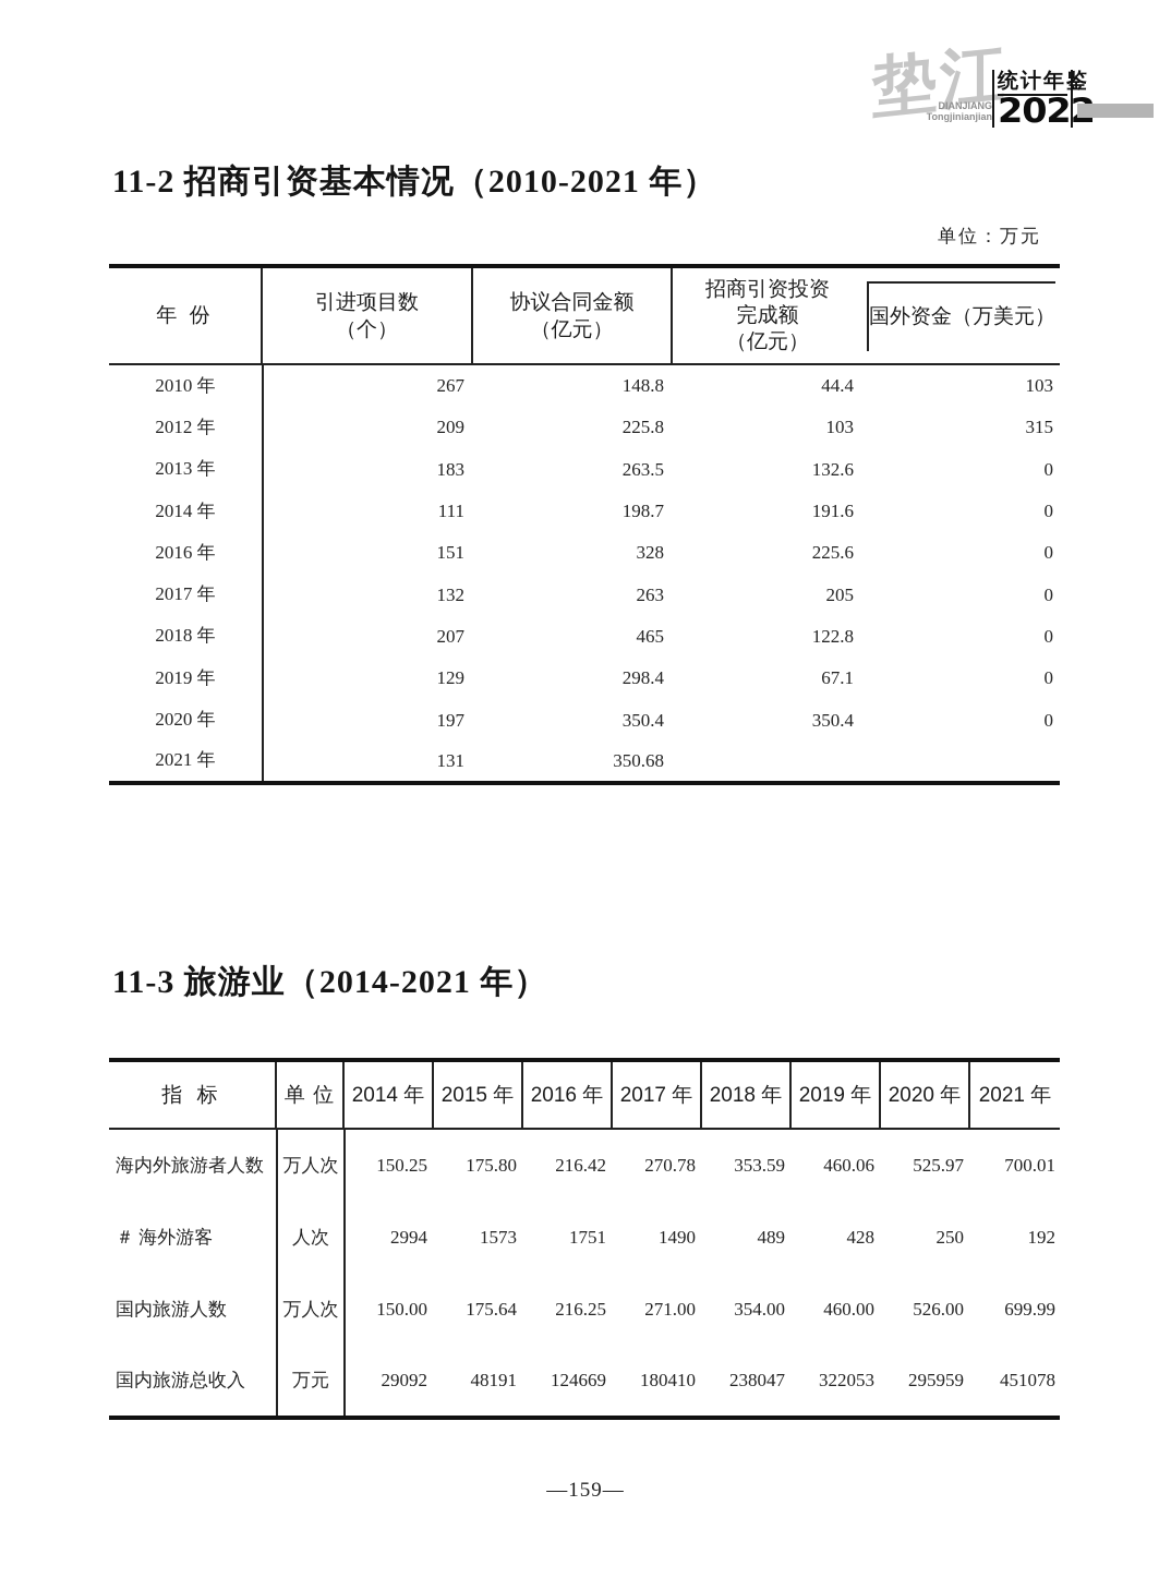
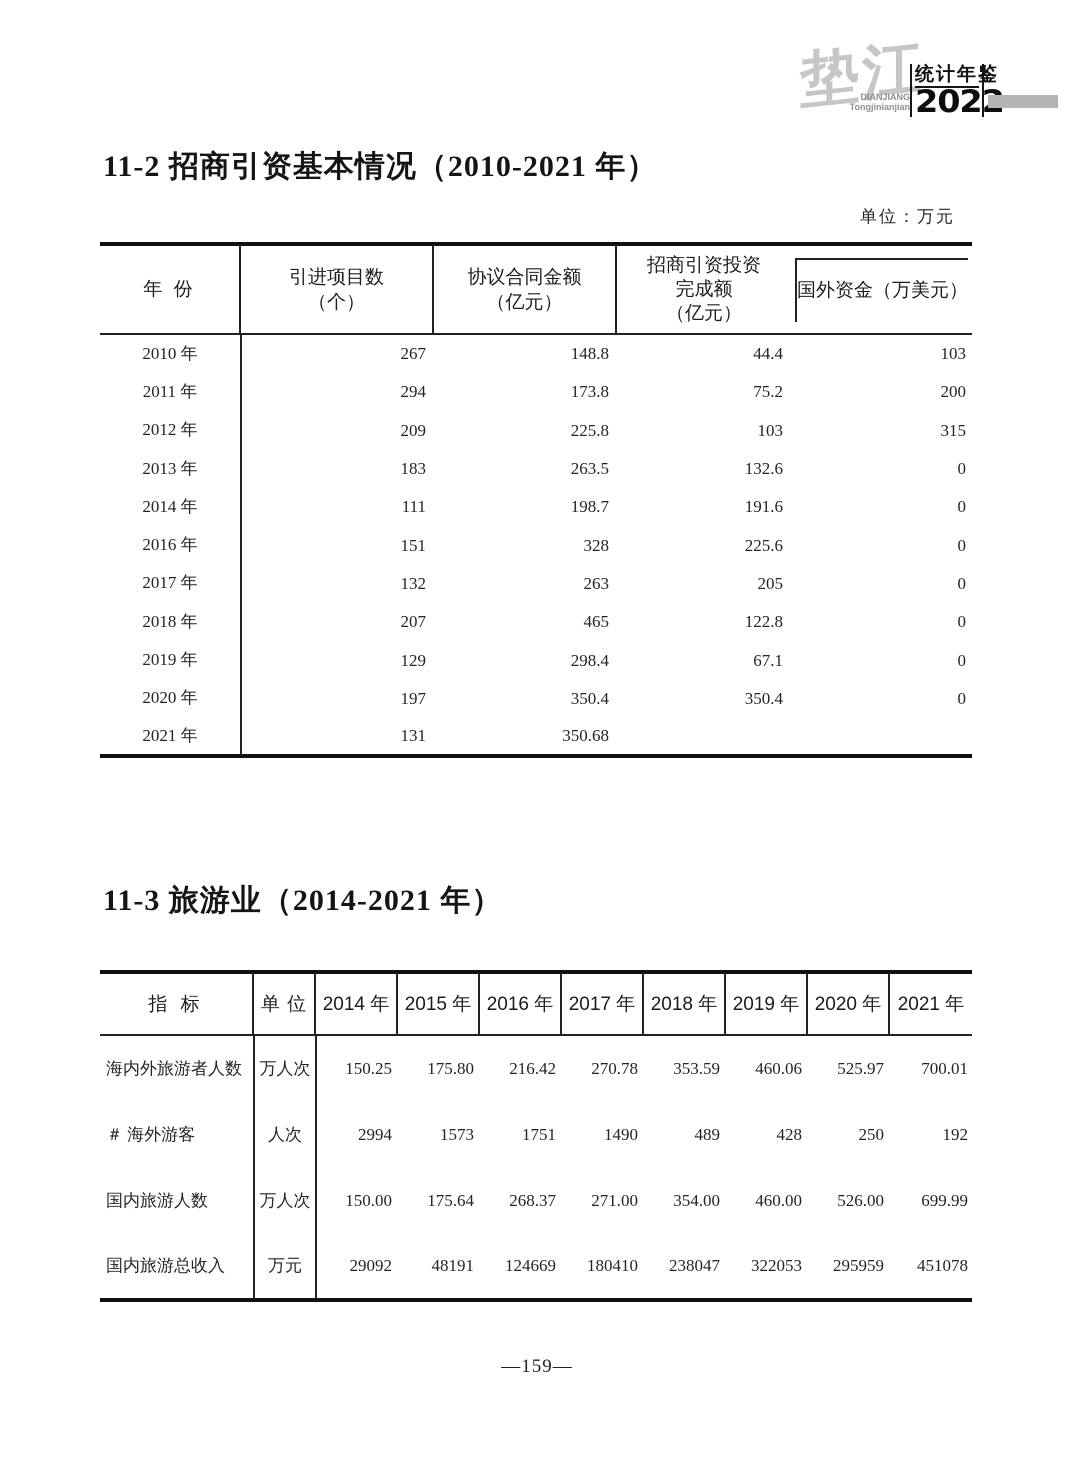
  DIANJIANG
  Tongjinianjian
  统计年鉴
  202
  11-2 招商引资基本情况（2010-2021 年）
  单位：万元
  年 份
  引进项目数
  （个）
  协议合同金额
  （亿元）
  招商引资投资
  完成额
  （亿元）
  国外资金（万美元）
  2010 年	267	148.8	44.4	103
+ 2011 年	294	173.8	75.2	200
  2012 年	209	225.8	103	315
  2013 年	183	263.5	132.6	0
  2014 年	111	198.7	191.6	0
  2016 年	151	328	225.6	0
  2017 年	132	263	205	0
  2018 年	207	465	122.8	0
  2019 年	129	298.4	67.1	0
  2020 年	197	350.4	350.4	0
  2021 年	131	350.68
  11-3 旅游业（2014-2021 年）
  指 标
  单 位
  2014 年
  2015 年
  2016 年
  2017 年
  2018 年
  2019 年
  2020 年
  2021 年
  海内外旅游者人数	万人次	150.25	175.80	216.42	270.78	353.59	460.06	525.97	700.01
  ＃ 海外游客	人次	2994	1573	1751	1490	489	428	250	192
- 国内旅游人数	万人次	150.00	175.64	216.25	271.00	354.00	460.00	526.00	699.99
+ 国内旅游人数	万人次	150.00	175.64	268.37	271.00	354.00	460.00	526.00	699.99
  国内旅游总收入	万元	29092	48191	124669	180410	238047	322053	295959	451078
  —159—
